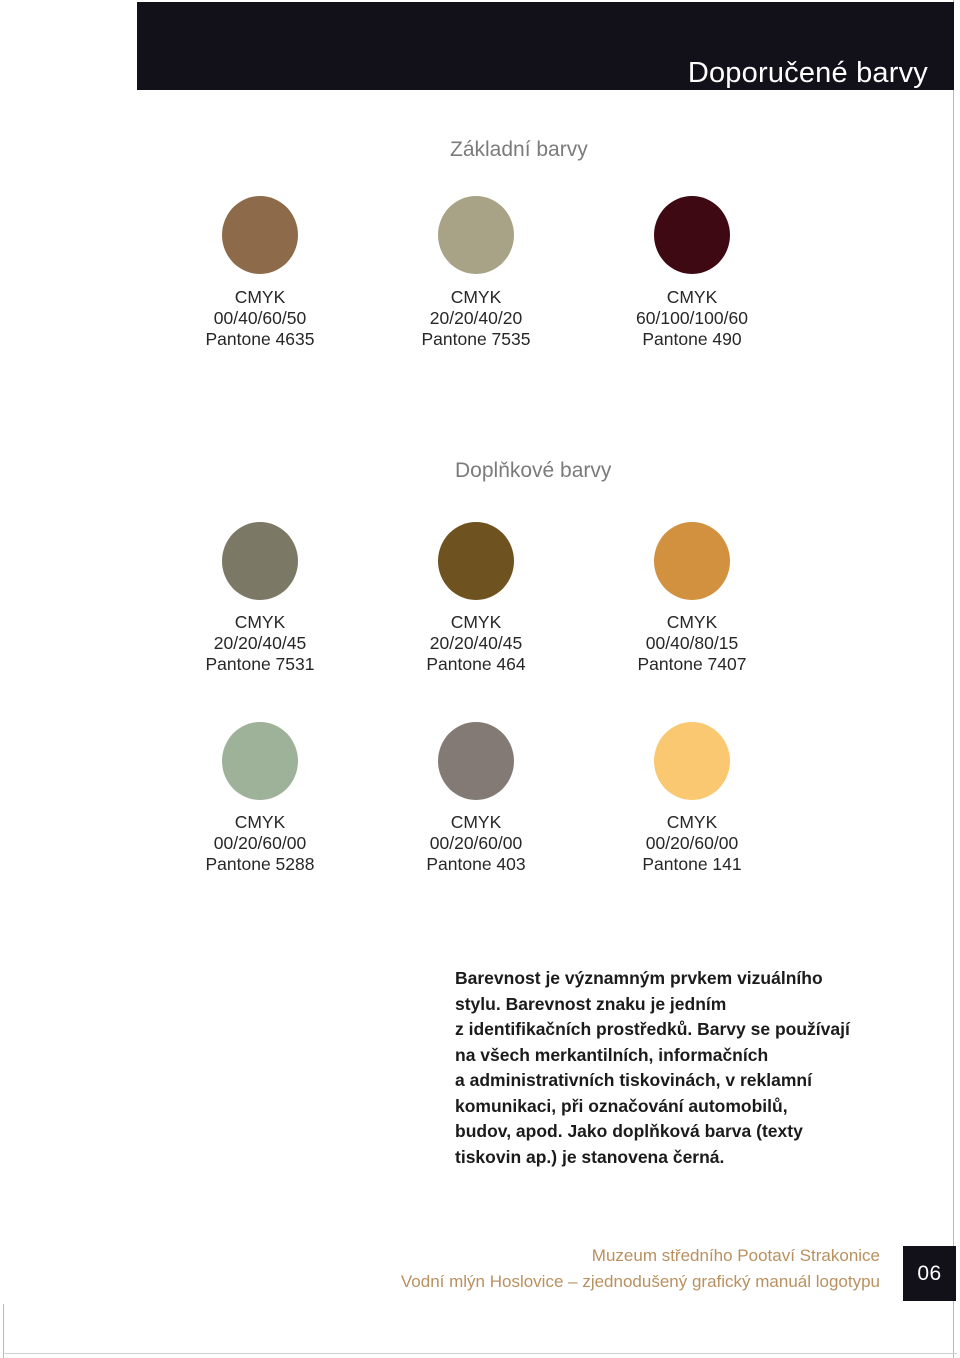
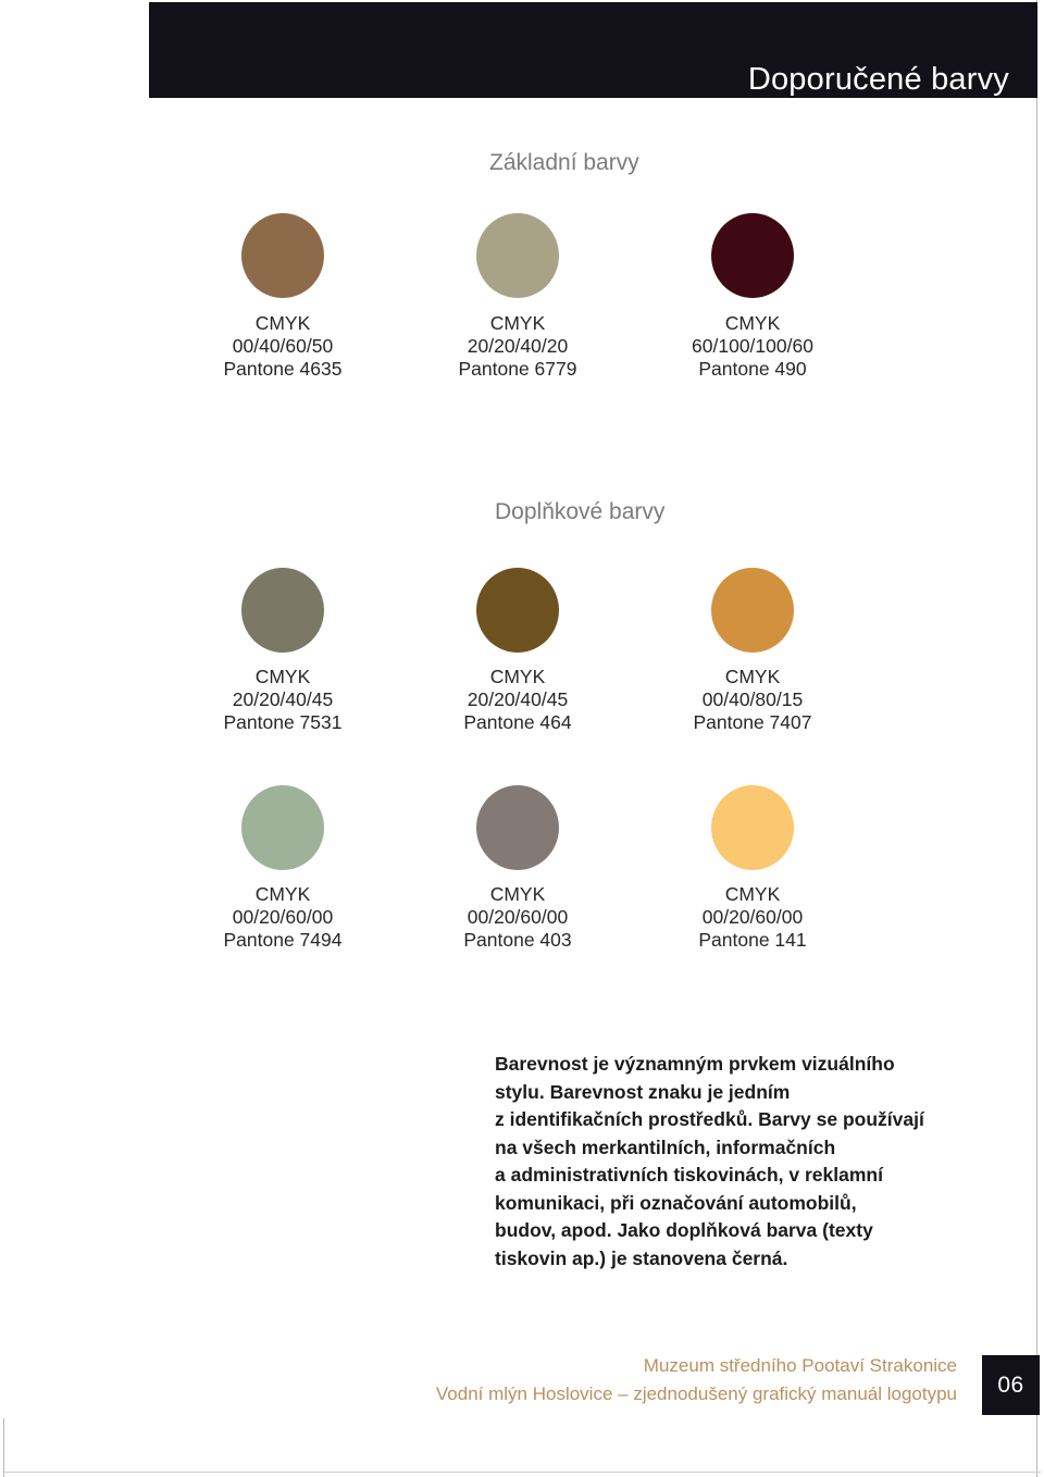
  Doporučené barvy
  Základní barvy
  CMYK
  00/40/60/50
  Pantone 4635
  CMYK
  20/20/40/20
- Pantone 7535
+ Pantone 6779
  CMYK
  60/100/100/60
  Pantone 490
  Doplňkové barvy
  CMYK
  20/20/40/45
  Pantone 7531
  CMYK
  20/20/40/45
  Pantone 464
  CMYK
  00/40/80/15
  Pantone 7407
  CMYK
  00/20/60/00
- Pantone 5288
+ Pantone 7494
  CMYK
  00/20/60/00
  Pantone 403
  CMYK
  00/20/60/00
  Pantone 141
  Barevnost je významným prvkem vizuálního
  stylu. Barevnost znaku je jedním
  z identifikačních prostředků. Barvy se používají
  na všech merkantilních, informačních
  a administrativních tiskovinách, v reklamní
  komunikaci, při označování automobilů,
  budov, apod. Jako doplňková barva (texty
  tiskovin ap.) je stanovena černá.
  Muzeum středního Pootaví Strakonice
  Vodní mlýn Hoslovice – zjednodušený grafický manuál logotypu
  06
